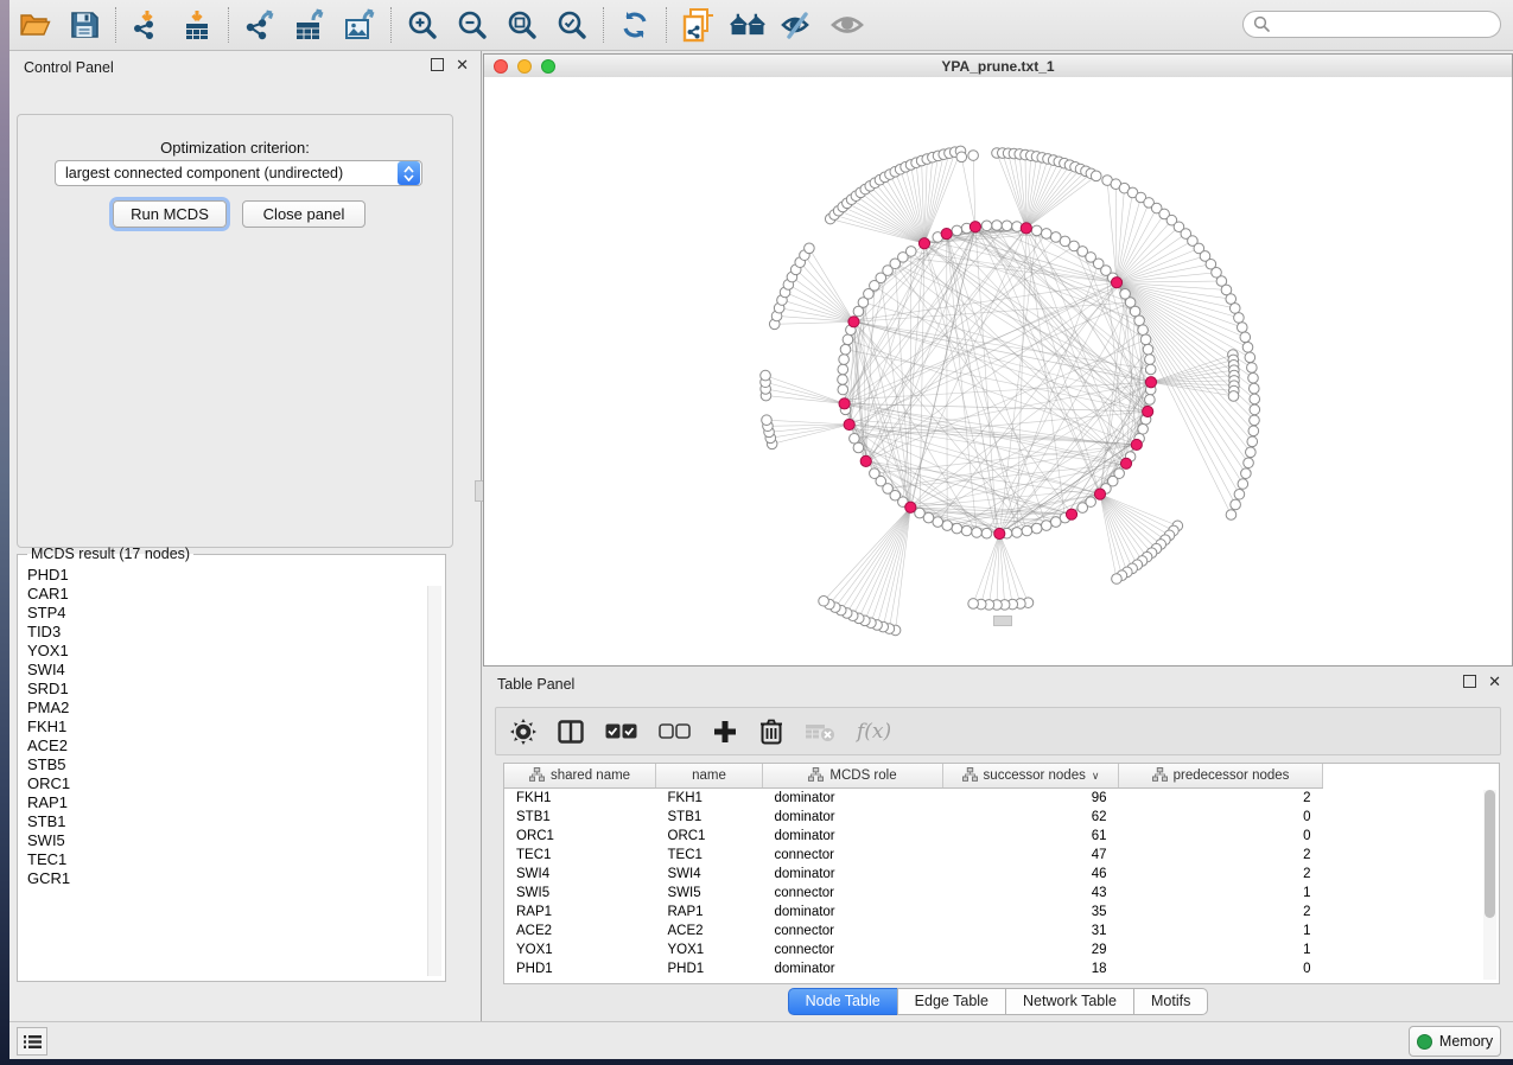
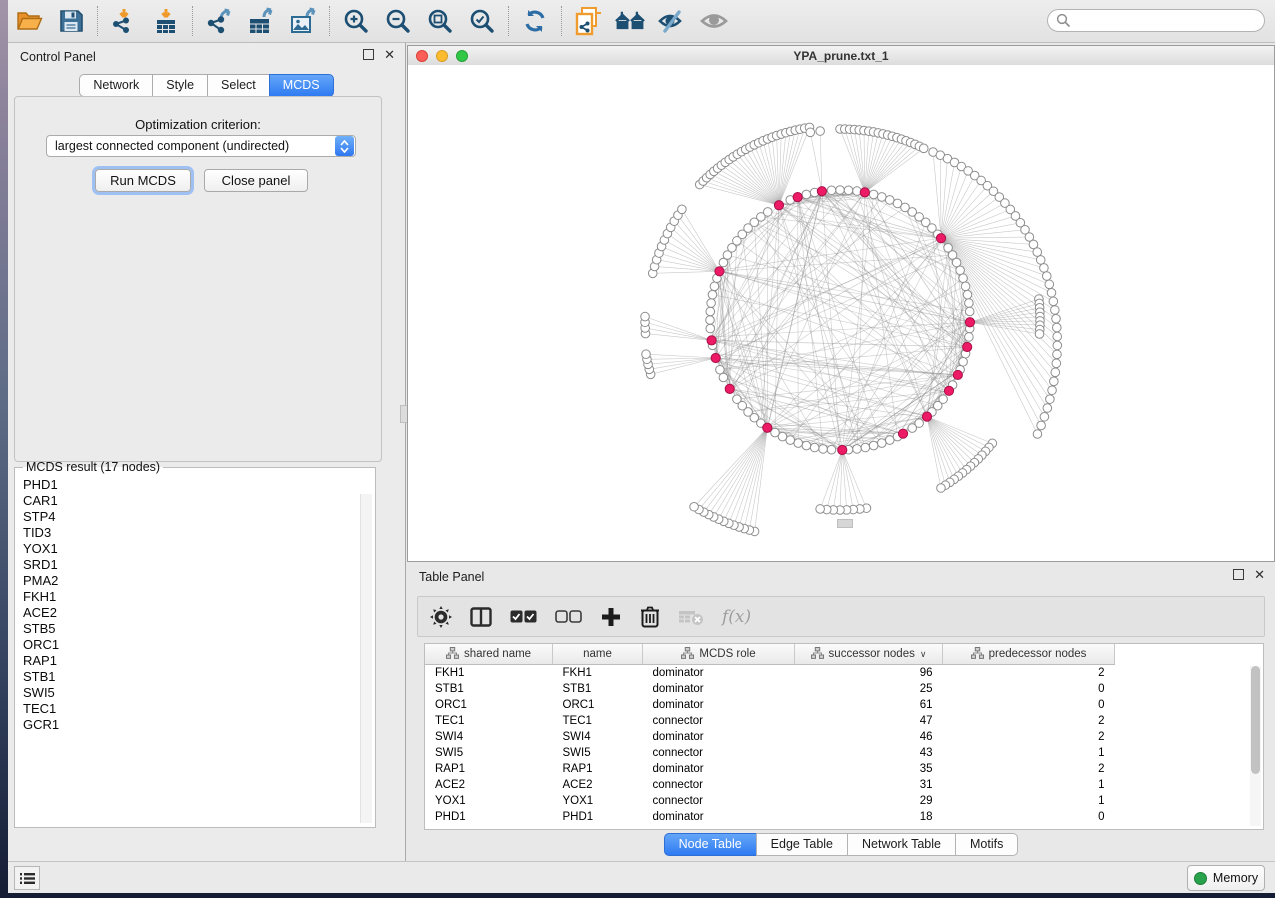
  Control Panel
  ✕
+ Network
+ Style
+ Select
+ MCDS
  Optimization criterion:
  largest connected component (undirected)
  Run MCDS
  Close panel
  MCDS result (17 nodes)
  PHD1
  CAR1
  STP4
  TID3
  YOX1
- SWI4
  SRD1
  PMA2
  FKH1
  ACE2
  STB5
  ORC1
  RAP1
  STB1
  SWI5
  TEC1
  GCR1
  YPA_prune.txt_1
  Table Panel
  ✕
  f(x)
  shared name	name	MCDS role	successor nodes ∨	predecessor nodes
  FKH1	FKH1	dominator	96	2
- STB1	STB1	dominator	62	0
+ STB1	STB1	dominator	25	0
  ORC1	ORC1	dominator	61	0
  TEC1	TEC1	connector	47	2
  SWI4	SWI4	dominator	46	2
  SWI5	SWI5	connector	43	1
  RAP1	RAP1	dominator	35	2
  ACE2	ACE2	connector	31	1
  YOX1	YOX1	connector	29	1
  PHD1	PHD1	dominator	18	0
  Node Table
  Edge Table
  Network Table
  Motifs
  Memory
